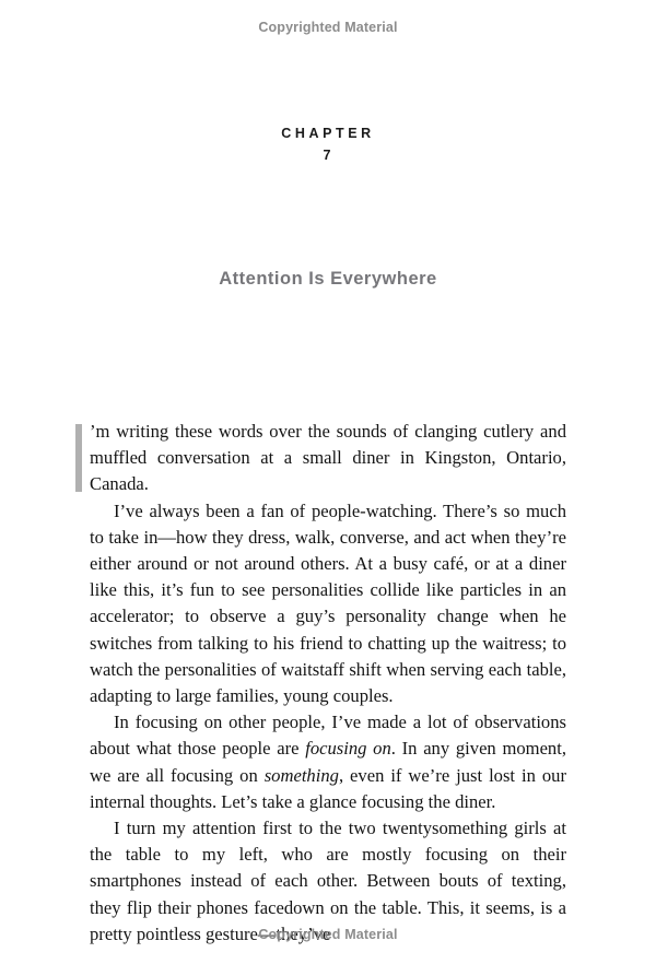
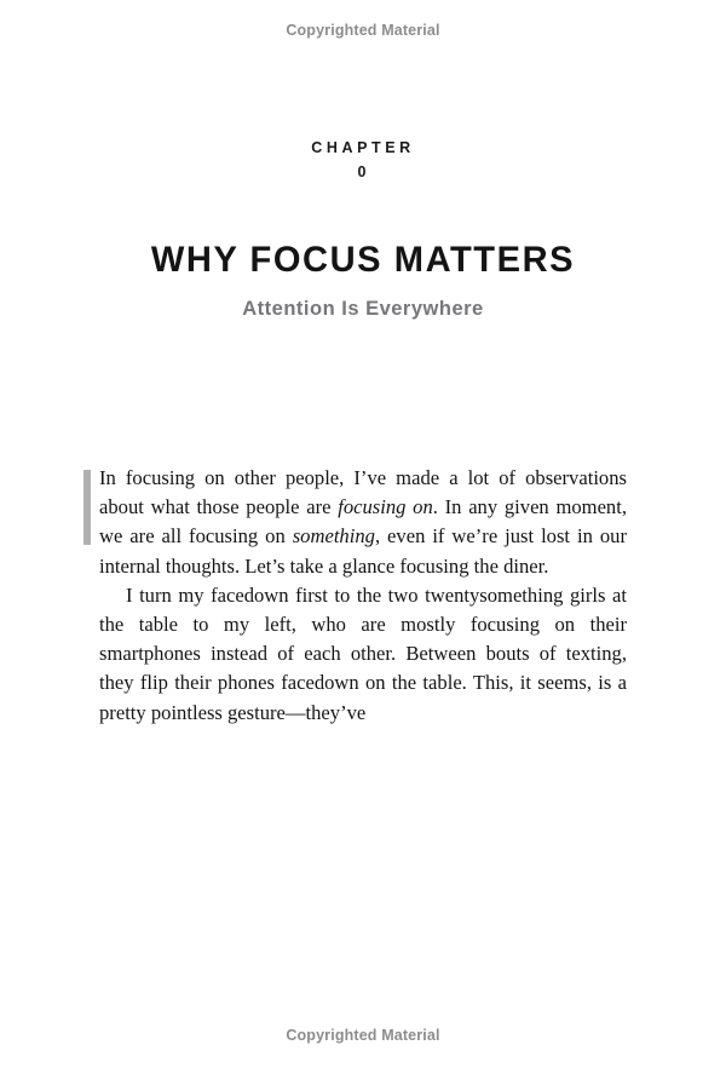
  Copyrighted Material
  CHAPTER
- 7
+ 0
+ WHY FOCUS MATTERS
  Attention Is Everywhere
- ’m writing these words over the sounds of clanging cutlery and muffled conversation at a small diner in Kingston, Ontario, Canada.
- I’ve always been a fan of people-watching. There’s so much to take in—how they dress, walk, converse, and act when they’re either around or not around others. At a busy café, or at a diner like this, it’s fun to see personalities collide like particles in an accelerator; to observe a guy’s personality change when he switches from talking to his friend to chatting up the waitress; to watch the personalities of waitstaff shift when serving each table, adapting to large families, young couples.
  In focusing on other people, I’ve made a lot of observations about what those people are focusing on. In any given moment, we are all focusing on something, even if we’re just lost in our internal thoughts. Let’s take a glance focusing the diner.
- I turn my attention first to the two twentysomething girls at the table to my left, who are mostly focusing on their smartphones instead of each other. Between bouts of texting, they flip their phones facedown on the table. This, it seems, is a pretty pointless gesture—they’ve
+ I turn my facedown first to the two twentysomething girls at the table to my left, who are mostly focusing on their smartphones instead of each other. Between bouts of texting, they flip their phones facedown on the table. This, it seems, is a pretty pointless gesture—they’ve
  Copyrighted Material
